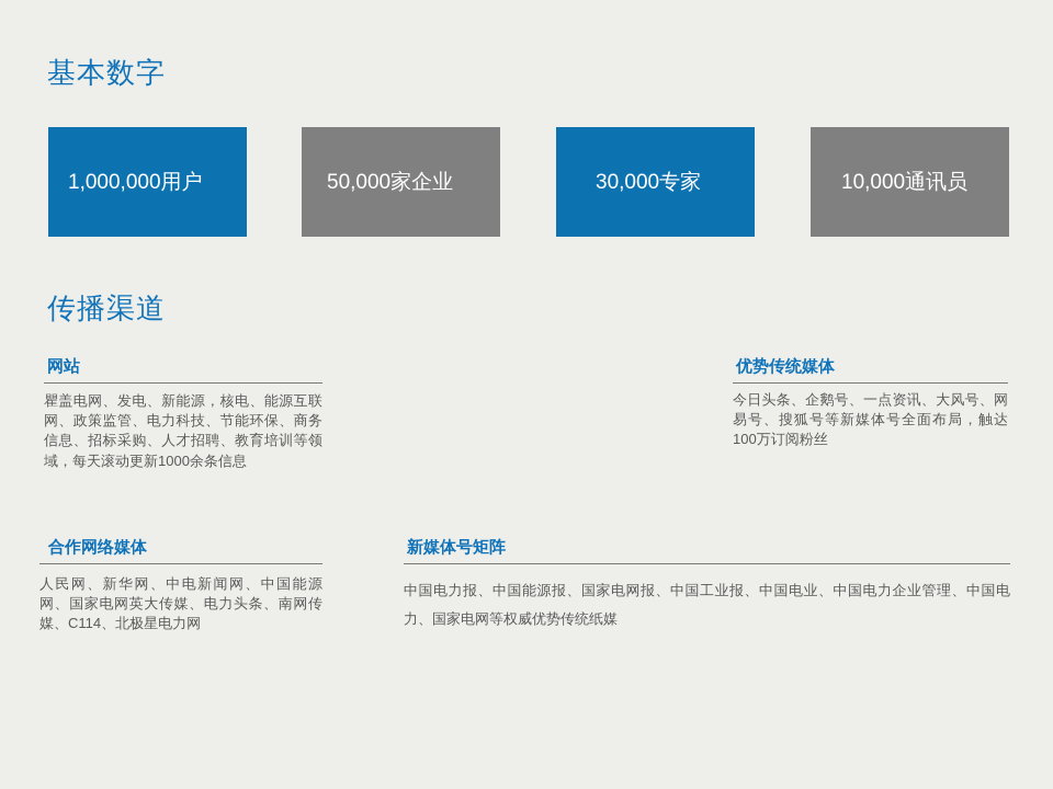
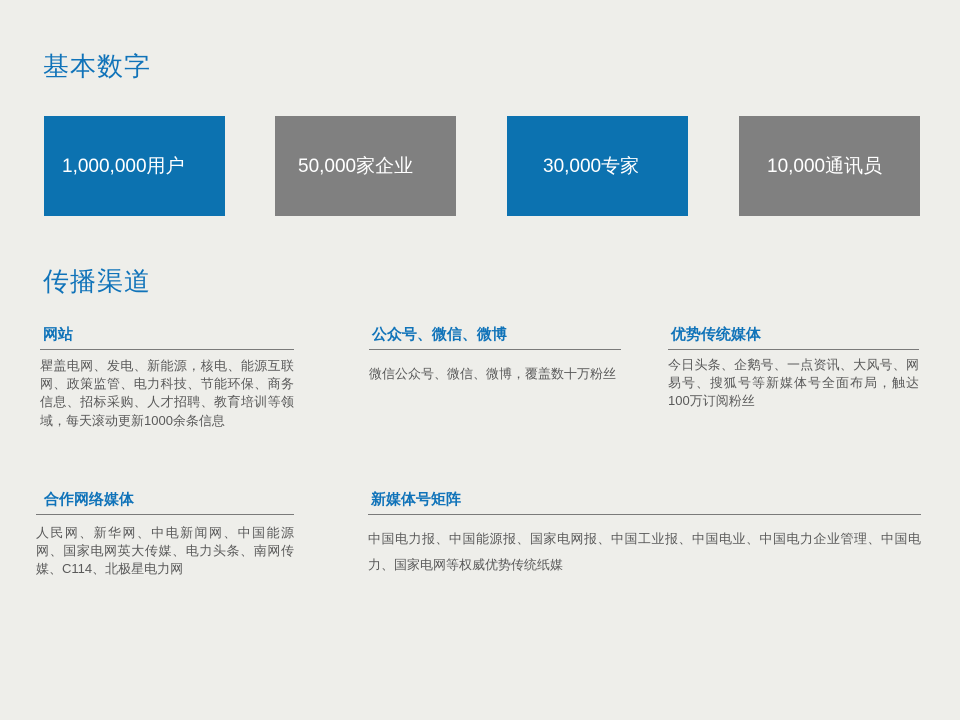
  基本数字
  1,000,000用户
  50,000家企业
  30,000专家
  10,000通讯员
  传播渠道
  网站
  瞿盖电网、发电、新能源，核电、能源互联网、政策监管、电力科技、节能环保、商务信息、招标采购、人才招聘、教育培训等领域，每天滚动更新1000余条信息
+ 公众号、微信、微博
+ 微信公众号、微信、微博，覆盖数十万粉丝
  优势传统媒体
  今日头条、企鹅号、一点资讯、大风号、网易号、搜狐号等新媒体号全面布局，触达100万订阅粉丝
  合作网络媒体
  人民网、新华网、中电新闻网、中国能源网、国家电网英大传媒、电力头条、南网传媒、C114、北极星电力网
  新媒体号矩阵
  中国电力报、中国能源报、国家电网报、中国工业报、中国电业、中国电力企业管理、中国电力、国家电网等权威优势传统纸媒
